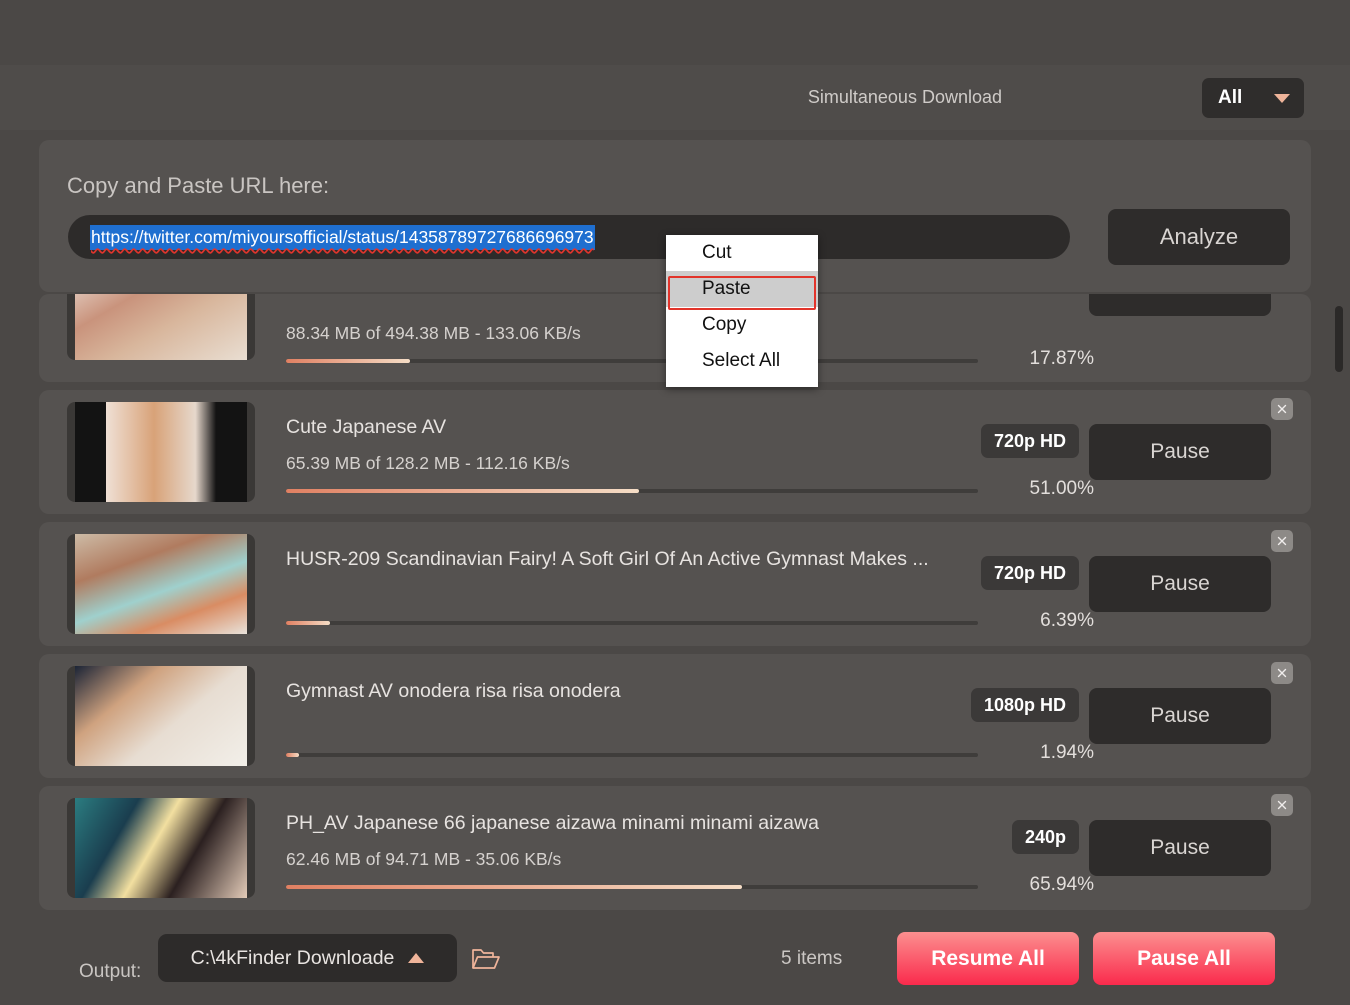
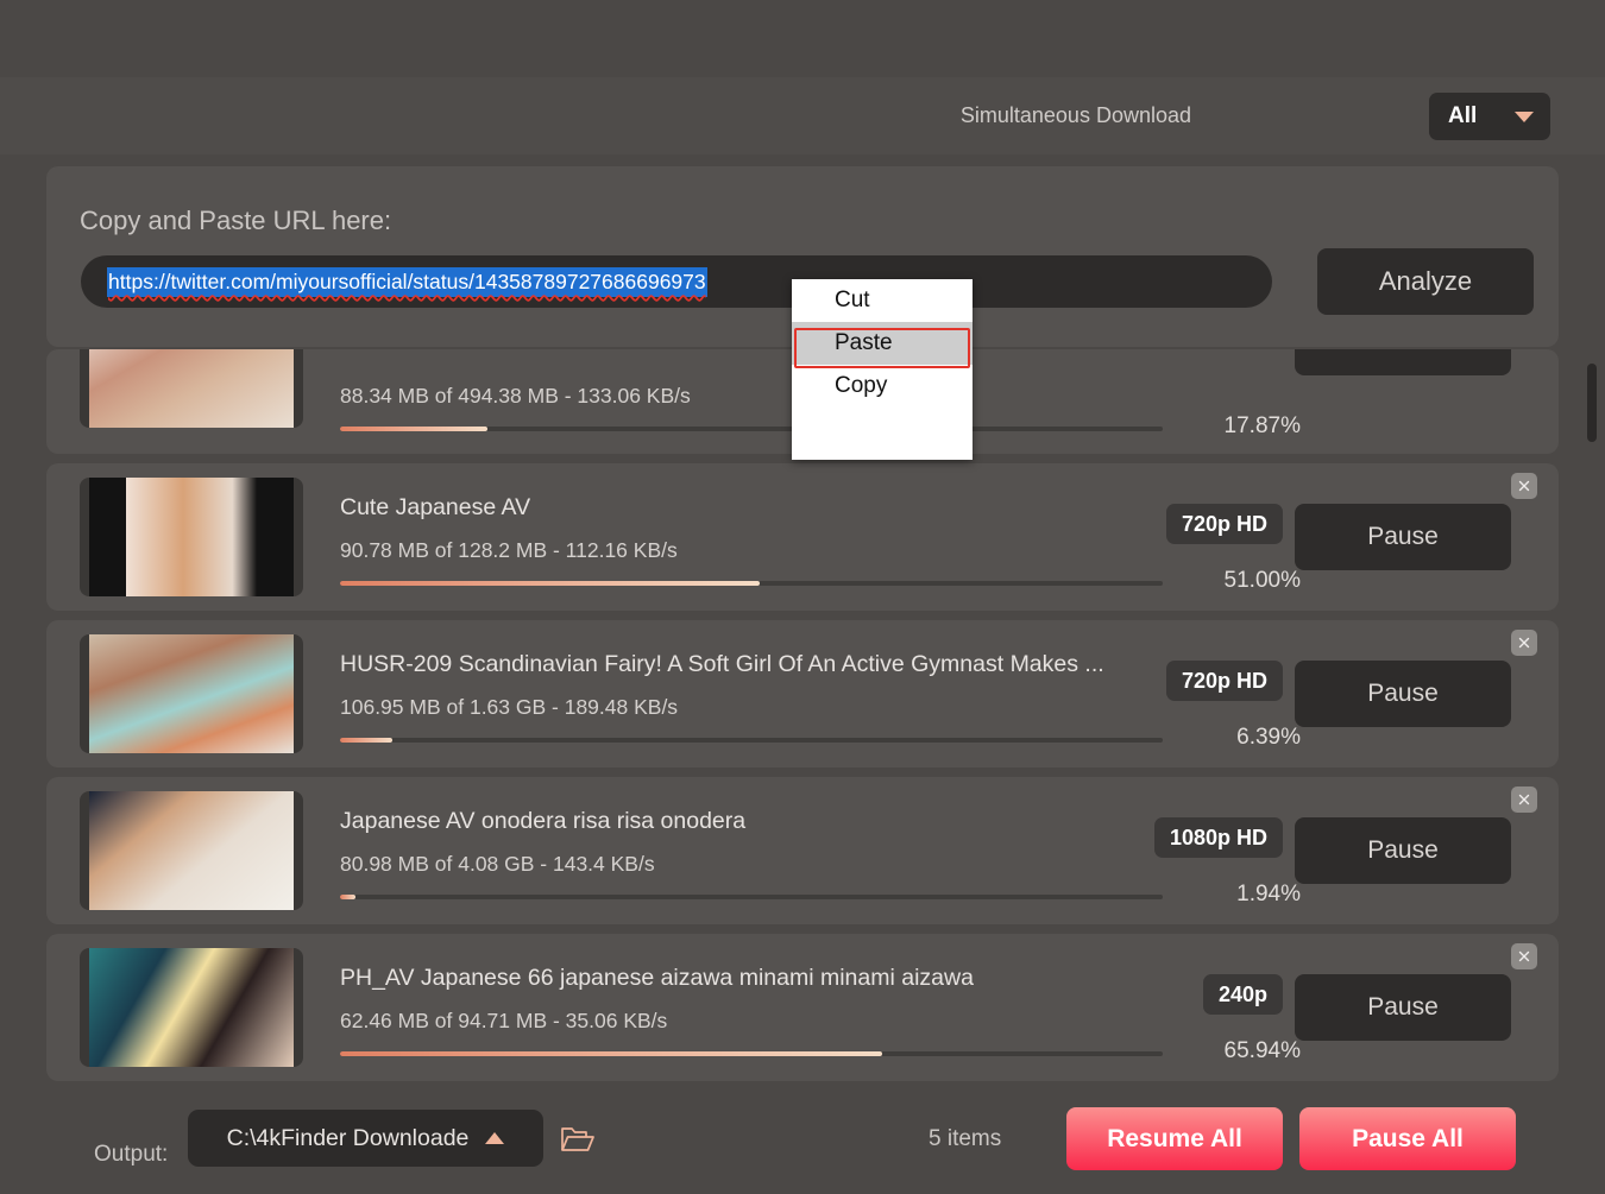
  Simultaneous Download
  All
  Copy and Paste URL here:
  https://twitter.com/miyoursofficial/status/14358789727686696973
  Analyze
  88.34 MB of 494.38 MB - 133.06 KB/s
  17.87%
  Cute Japanese AV
- 65.39 MB of 128.2 MB - 112.16 KB/s
+ 90.78 MB of 128.2 MB - 112.16 KB/s
  51.00%
  720p HD
  Pause
  HUSR-209 Scandinavian Fairy! A Soft Girl Of An Active Gymnast Makes ...
+ 106.95 MB of 1.63 GB - 189.48 KB/s
  6.39%
  720p HD
  Pause
- Gymnast AV onodera risa risa onodera
+ Japanese AV onodera risa risa onodera
+ 80.98 MB of 4.08 GB - 143.4 KB/s
  1.94%
  1080p HD
  Pause
  PH_AV Japanese 66 japanese aizawa minami minami aizawa
  62.46 MB of 94.71 MB - 35.06 KB/s
  65.94%
  240p
  Pause
  Output:
  C:\4kFinder Downloade
  5 items
  Resume All
  Pause All
  Cut
  Paste
  Copy
- Select All
